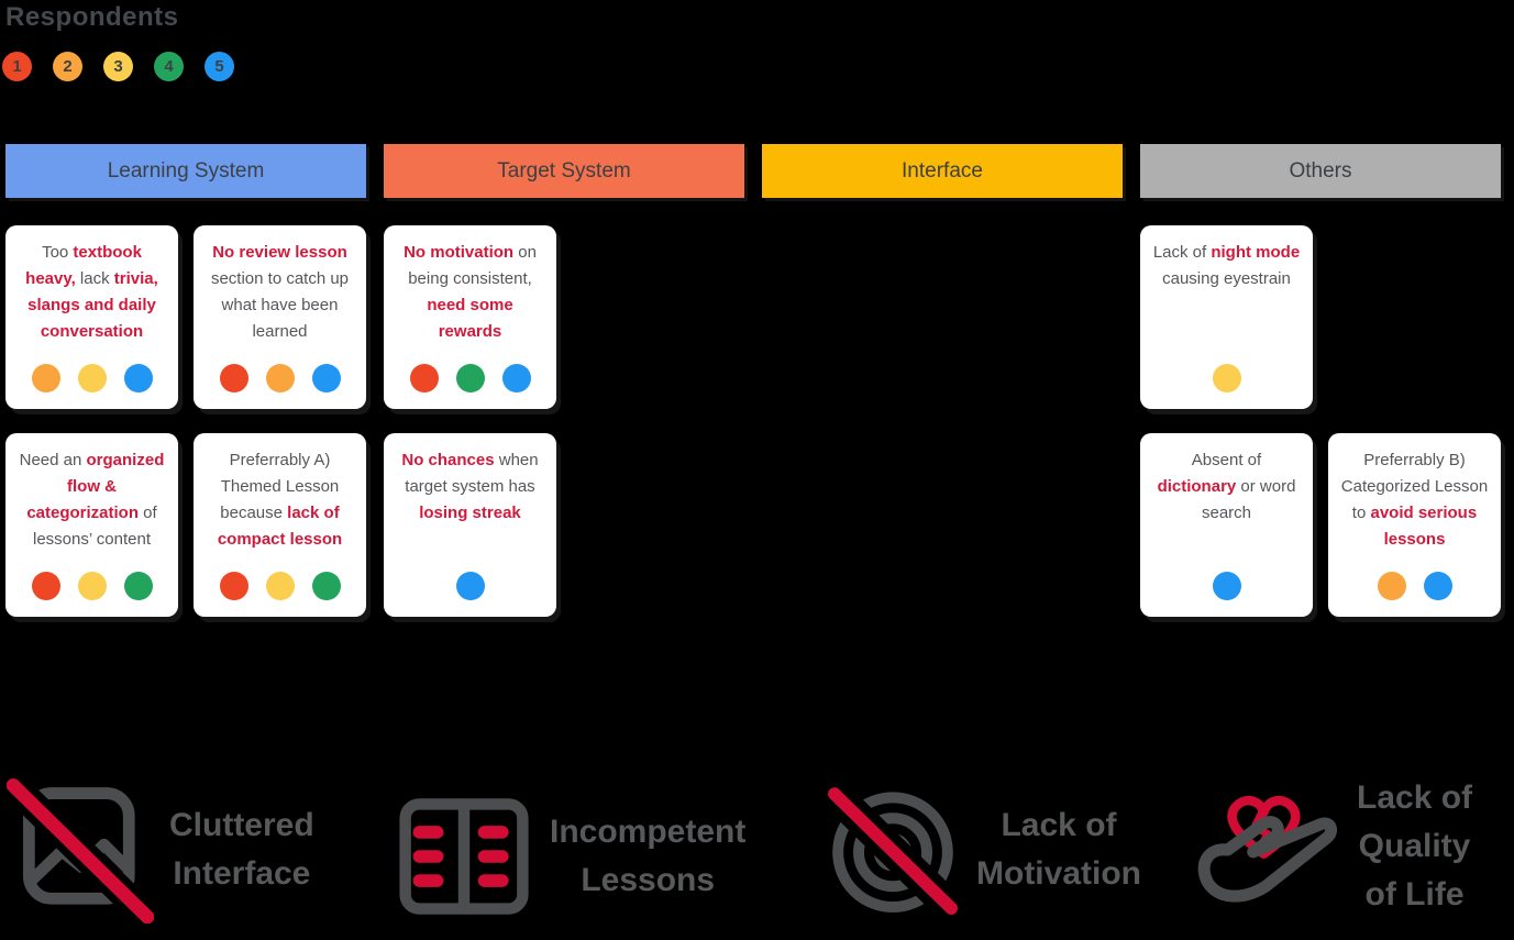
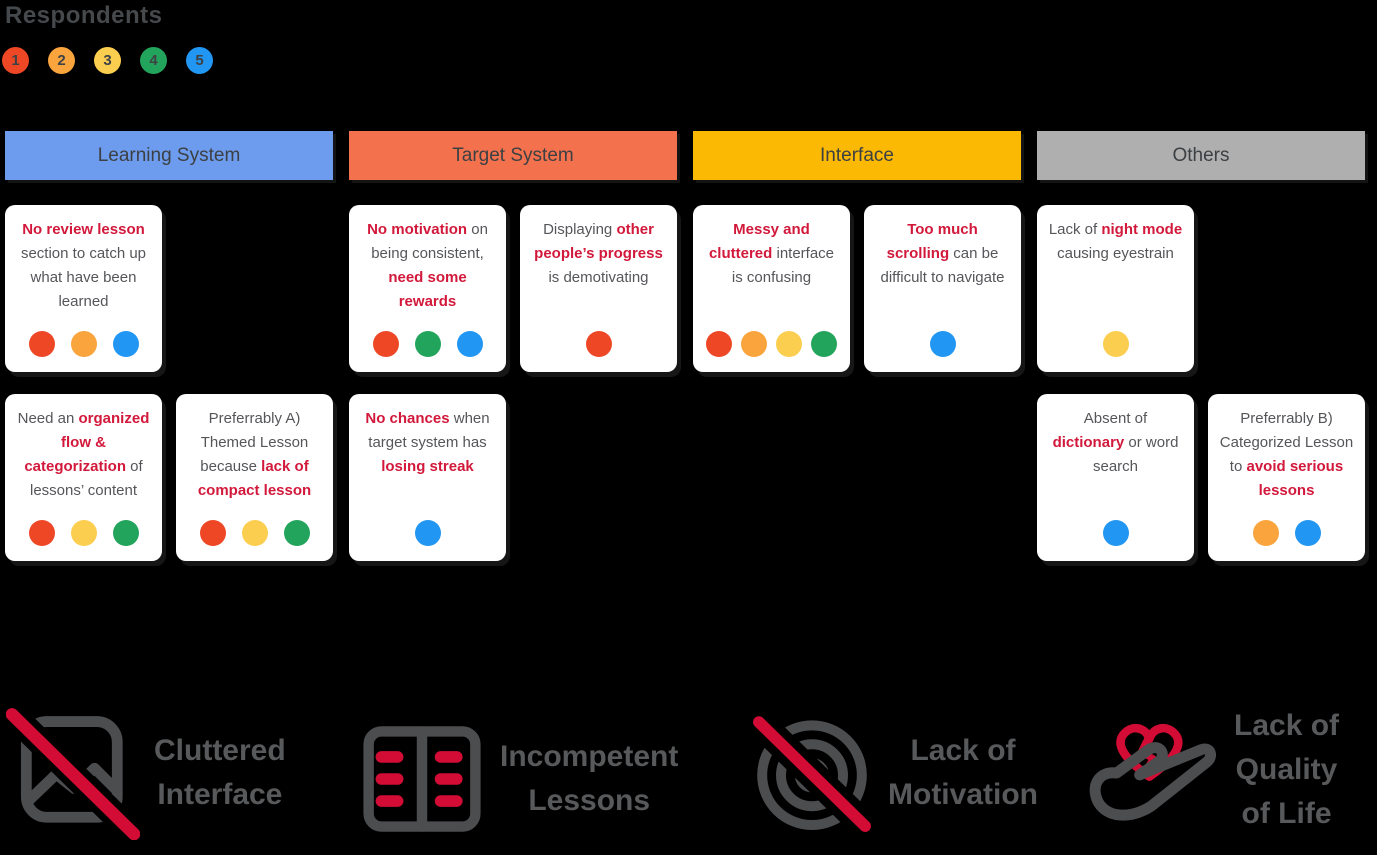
  Respondents
  1
  2
  3
  4
  5
  Learning System
- Too textbook heavy, lack trivia, slangs and daily conversation
  No review lesson section to catch up what have been learned
  Need an organized flow & categorization of lessons’ content
  Preferrably A) Themed Lesson because lack of compact lesson
  Target System
  No motivation on being consistent, need some rewards
+ Displaying other people’s progress is demotivating
  No chances when target system has losing streak
  Interface
+ Messy and cluttered interface is confusing
+ Too much scrolling can be difficult to navigate
  Others
  Lack of night mode causing eyestrain
  Absent of dictionary or word search
  Preferrably B) Categorized Lesson to avoid serious lessons
  Cluttered
  Interface
  Incompetent
  Lessons
  Lack of
  Motivation
  Lack of
  Quality
  of Life
